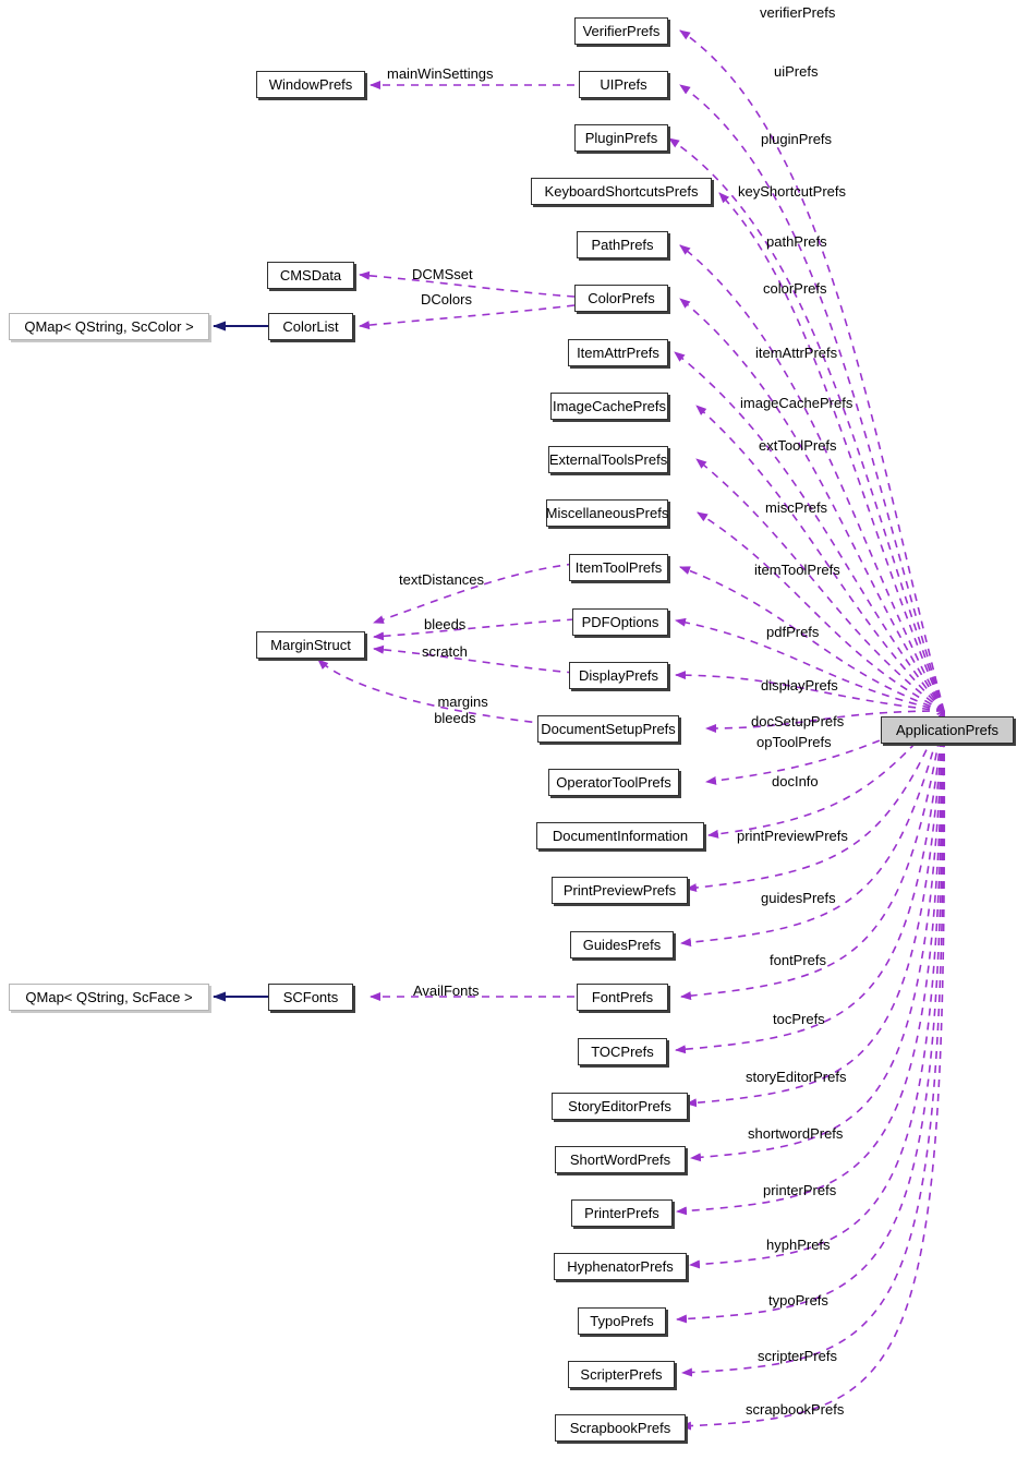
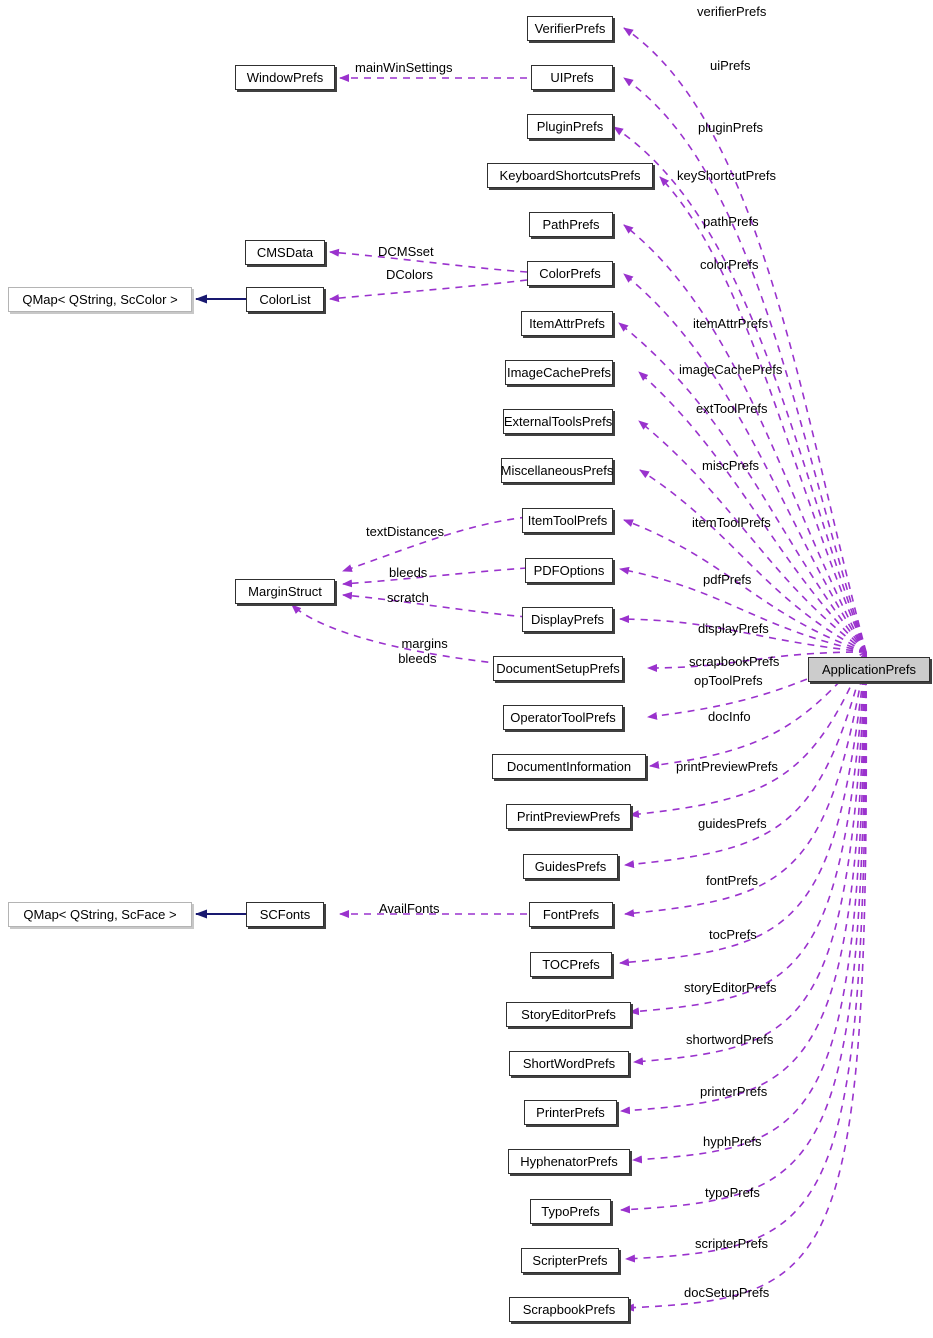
  ApplicationPrefs
  VerifierPrefs
  WindowPrefs
  UIPrefs
  PluginPrefs
  KeyboardShortcutsPrefs
  CMSData
  PathPrefs
  ColorPrefs
  QMap< QString, ScColor >
  ColorList
  ItemAttrPrefs
  ImageCachePrefs
  ExternalToolsPrefs
  MiscellaneousPrefs
  ItemToolPrefs
  MarginStruct
  PDFOptions
  DisplayPrefs
  DocumentSetupPrefs
  OperatorToolPrefs
  DocumentInformation
  PrintPreviewPrefs
  GuidesPrefs
  QMap< QString, ScFace >
  SCFonts
  FontPrefs
  TOCPrefs
  StoryEditorPrefs
  ShortWordPrefs
  PrinterPrefs
  HyphenatorPrefs
  TypoPrefs
  ScripterPrefs
  ScrapbookPrefs
  mainWinSettings
  verifierPrefs
  uiPrefs
  pluginPrefs
  keyShortcutPrefs
  DCMSset
  DColors
  pathPrefs
  colorPrefs
  itemAttrPrefs
  imageCachePrefs
  extToolPrefs
  miscPrefs
  textDistances
  itemToolPrefs
  bleeds
  pdfPrefs
  scratch
  displayPrefs
  margins
  bleeds
- docSetupPrefs
+ scrapbookPrefs
  opToolPrefs
  docInfo
  printPreviewPrefs
  guidesPrefs
  AvailFonts
  fontPrefs
  tocPrefs
  storyEditorPrefs
  shortwordPrefs
  printerPrefs
  hyphPrefs
  typoPrefs
  scripterPrefs
- scrapbookPrefs
+ docSetupPrefs
